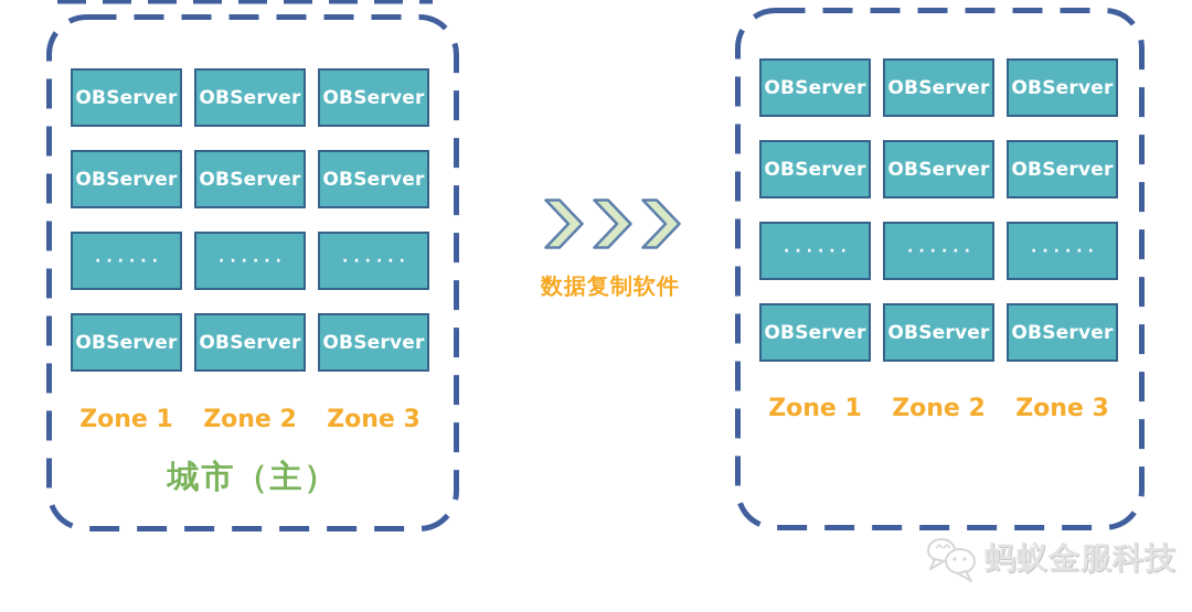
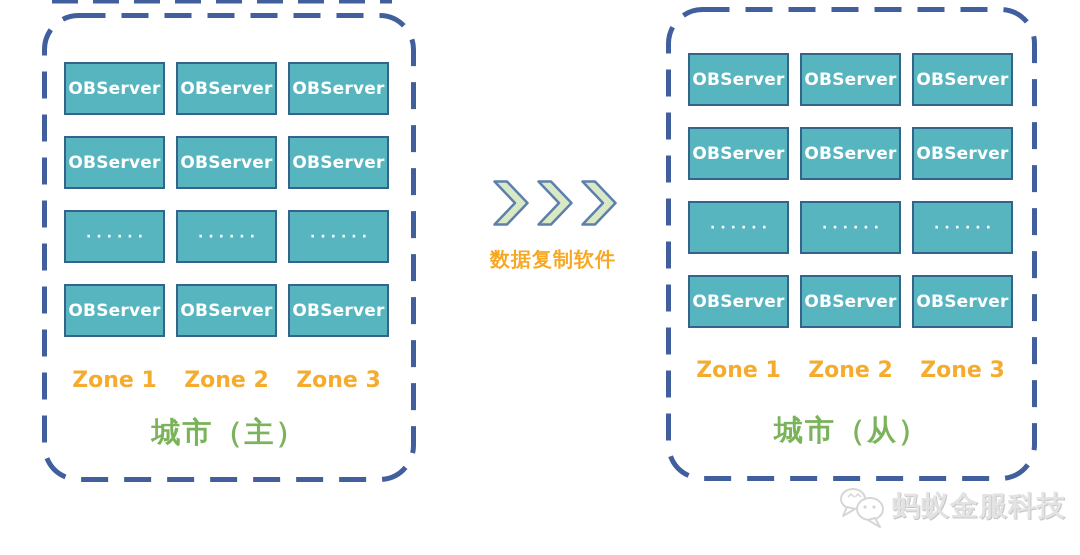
  OBServer
  OBServer
  OBServer
  OBServer
  OBServer
  OBServer
  ······
  ······
  ······
  OBServer
  OBServer
  OBServer
  Zone 1
  Zone 2
  Zone 3
  城市（主）
  数据复制软件
  OBServer
  OBServer
  OBServer
  OBServer
  OBServer
  OBServer
  ······
  ······
  ······
  OBServer
  OBServer
  OBServer
  Zone 1
  Zone 2
  Zone 3
+ 城市（从）
  蚂蚁金服科技
